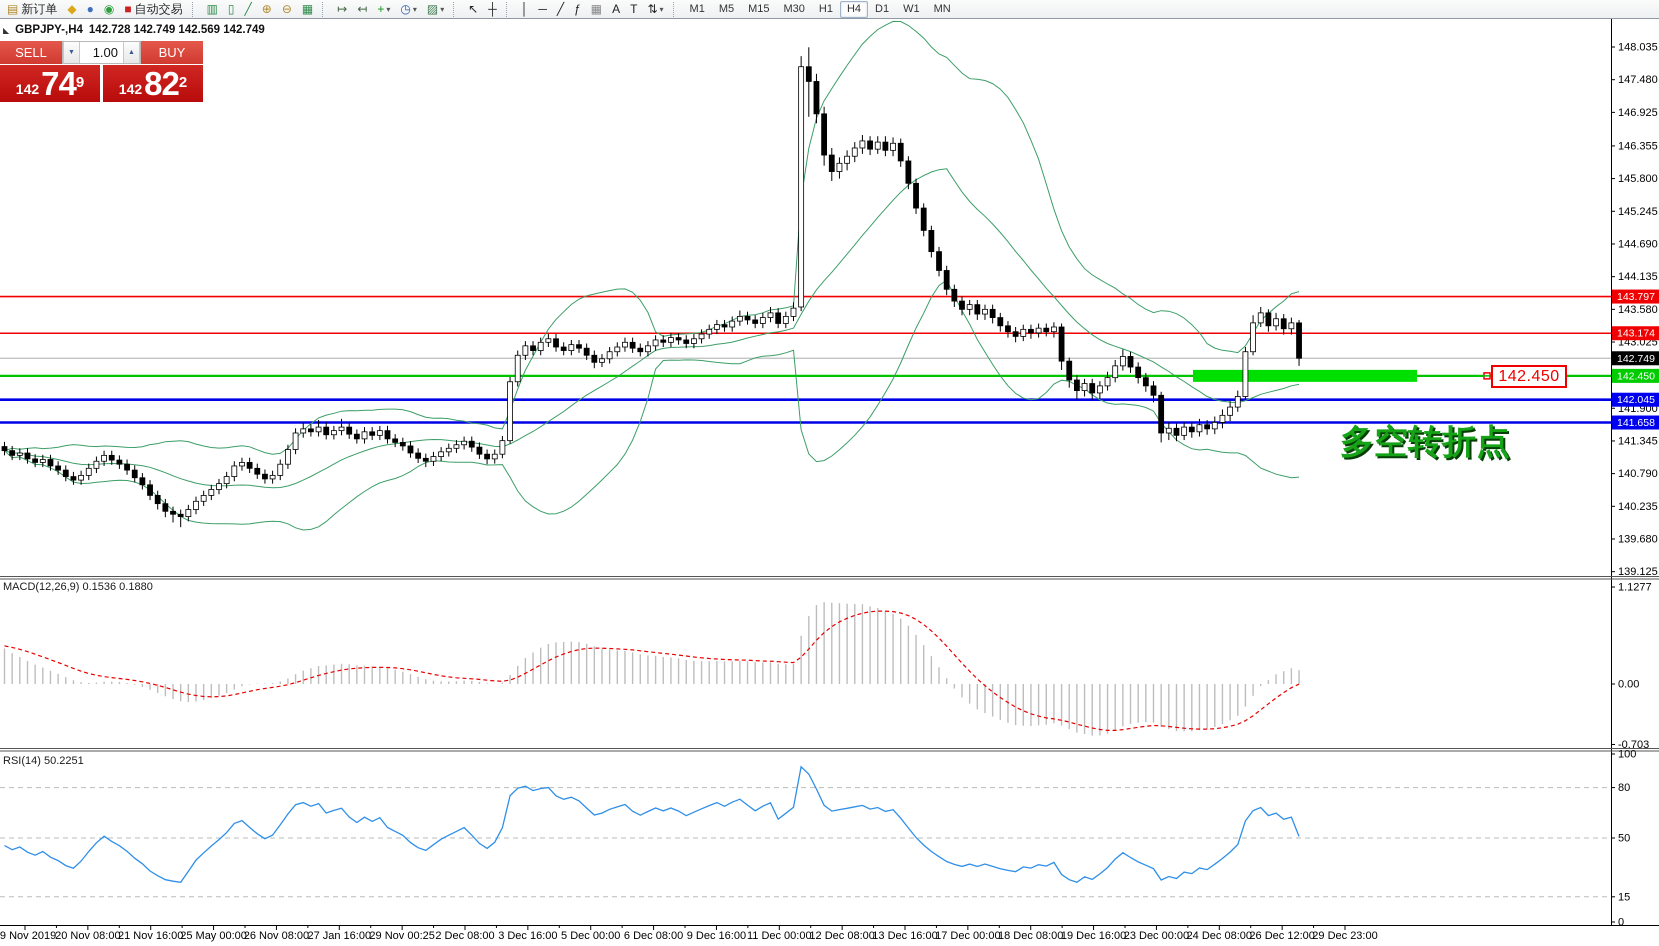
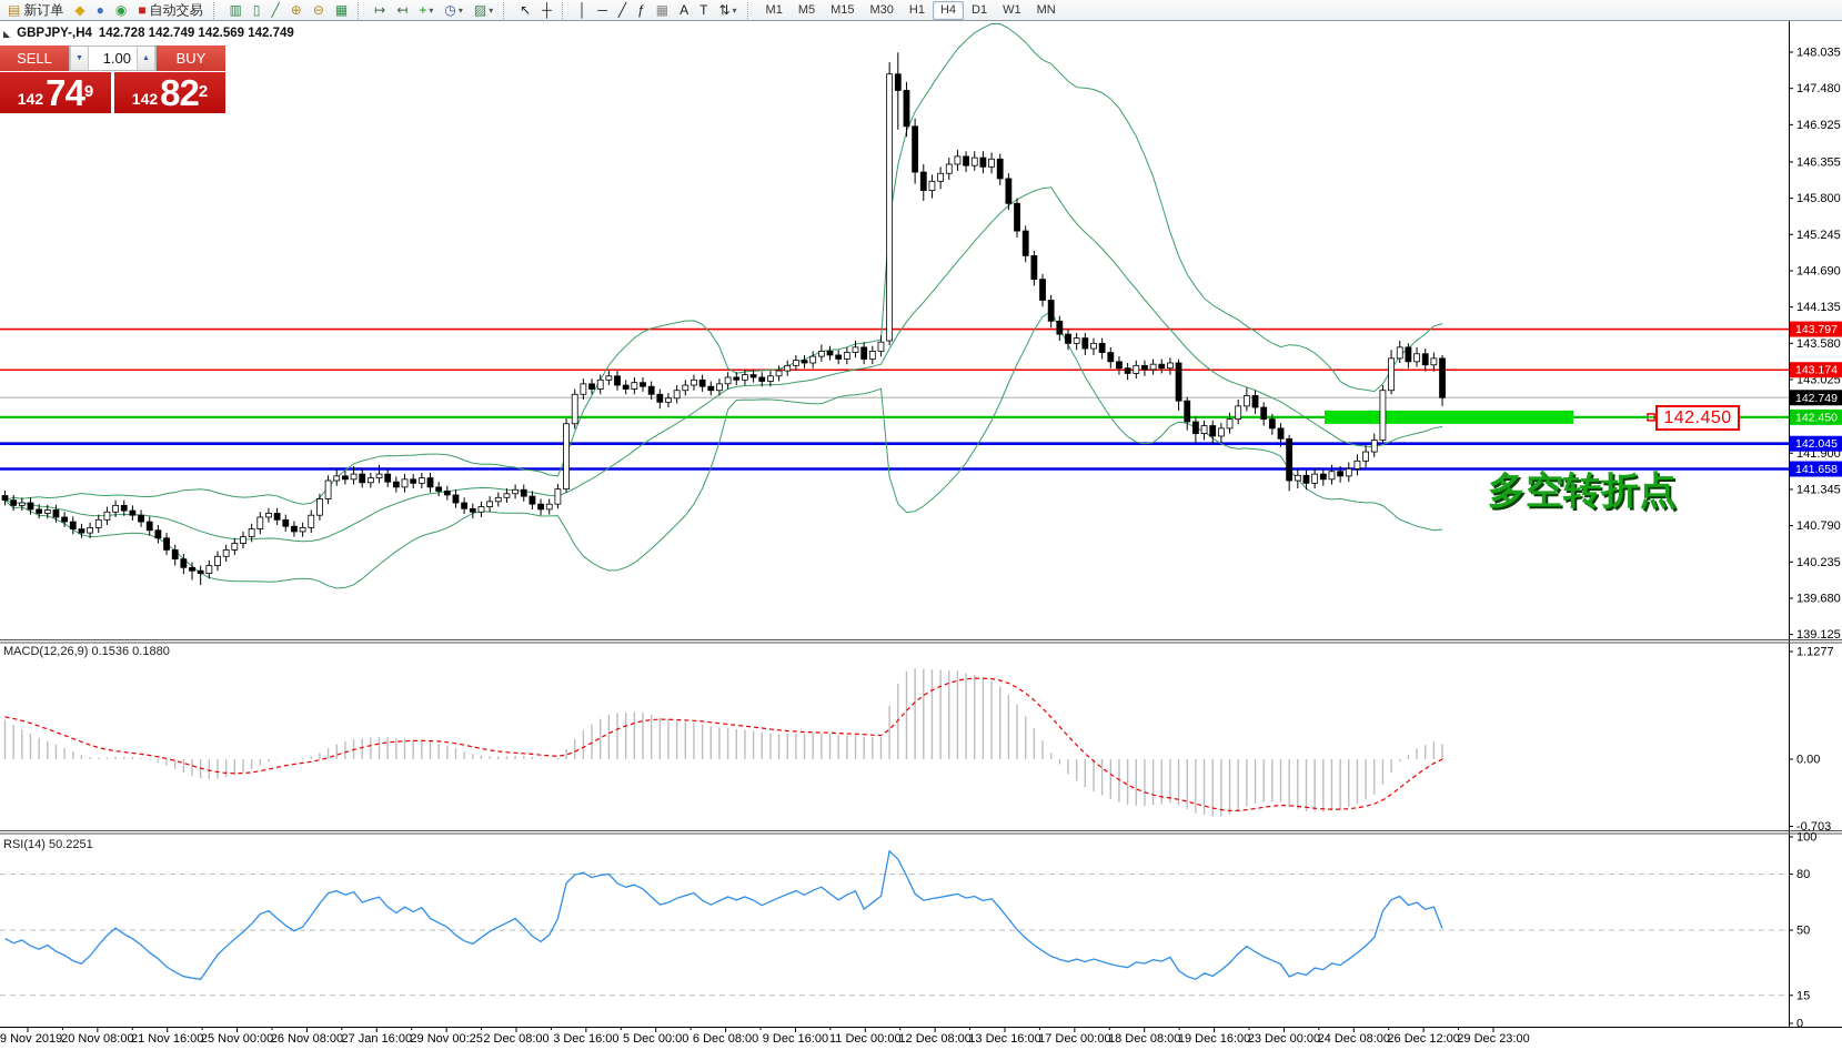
  ▤
  新订单
  ◆
  ●
  ◉
  ■
  自动交易
  ▥
  ▯
  ╱
  ⊕
  ⊖
  ▦
  ↦
  ↤
  +
  ▾
  ◷
  ▾
  ▨
  ▾
  ↖
  ┼
  │
  ─
  ╱
  ƒ
  ▦
  A
  T
  ⇅
  ▾
  M1
  M5
  M15
  M30
  H1
  H4
  D1
  W1
  MN
  148.035
  147.480
  146.925
  146.355
  145.800
  145.245
  144.690
  144.135
  143.580
  143.025
  141.900
  141.345
  140.790
  140.235
  139.680
  139.125
  143.797
  143.174
  142.749
  142.450
  142.045
  141.658
  1.1277
  0.00
  -0.703
  100
  80
  50
  15
  0
  9 Nov 2019
  20 Nov 08:00
  21 Nov 16:00
- 25 May 00:00
+ 25 Nov 00:00
  26 Nov 08:00
  27 Jan 16:00
  29 Nov 00:25
  2 Dec 08:00
  3 Dec 16:00
  5 Dec 00:00
  6 Dec 08:00
  9 Dec 16:00
  11 Dec 00:00
  12 Dec 08:00
  13 Dec 16:00
  17 Dec 00:00
  18 Dec 08:00
  19 Dec 16:00
  23 Dec 00:00
  24 Dec 08:00
  26 Dec 12:00
  29 Dec 23:00
  ◣
  GBPJPY-,H4
  142.728 142.749 142.569 142.749
  SELL
  1.00
  BUY
  142
  74
  9
  142
  82
  2
  MACD(12,26,9) 0.1536 0.1880
  RSI(14) 50.2251
  142.450
  多空转折点
